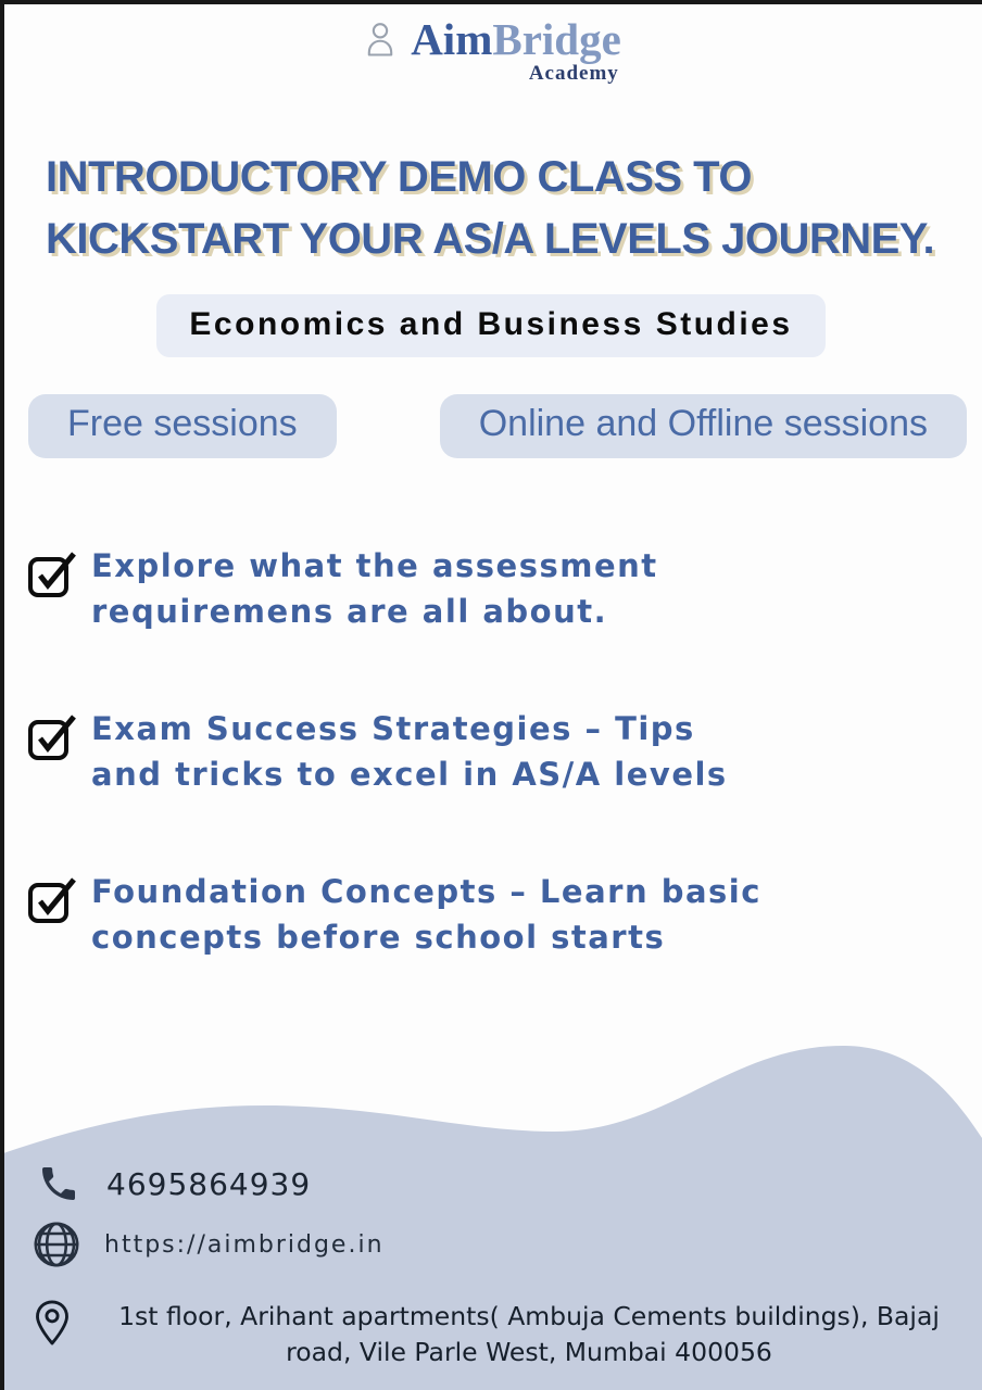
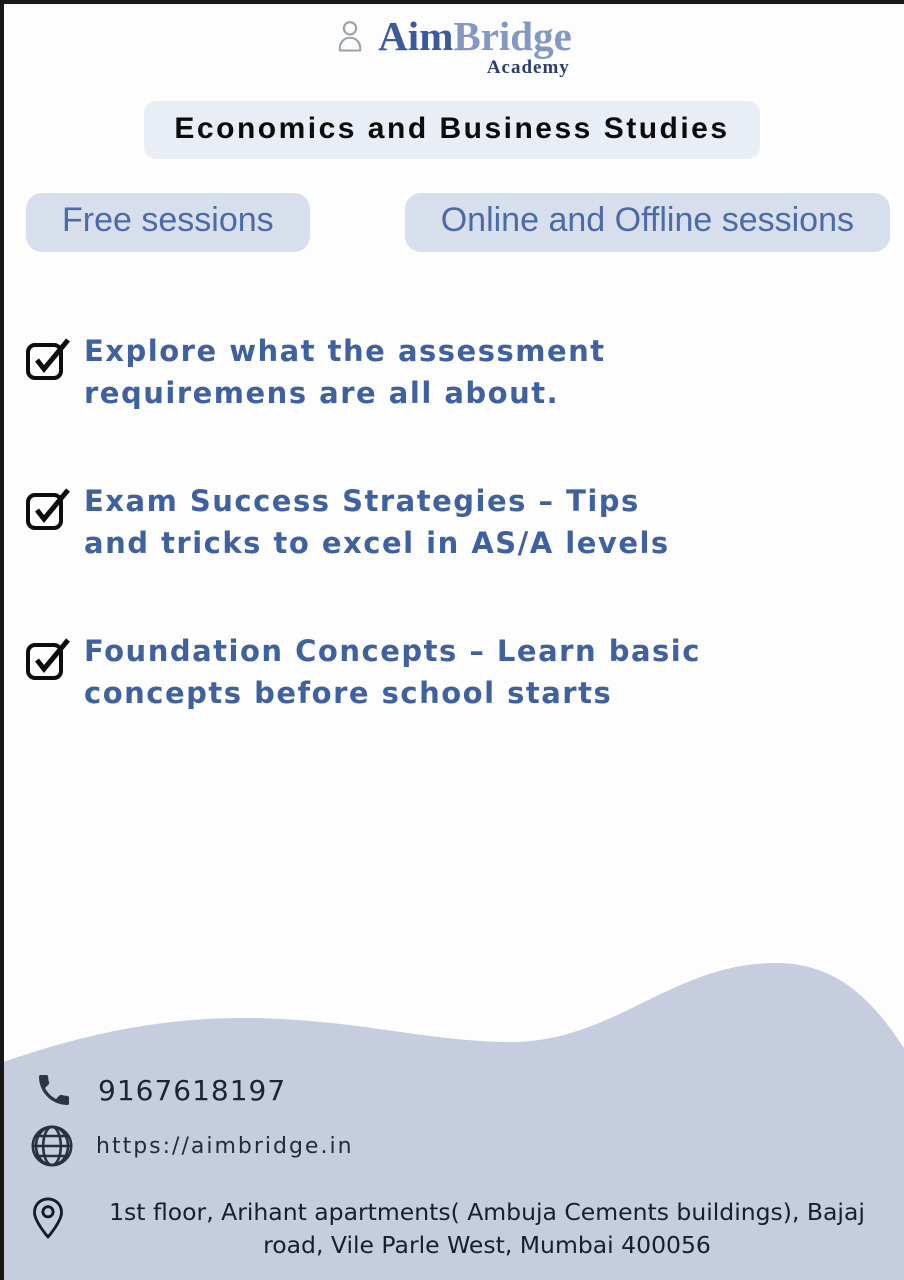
  AimBridge
  Academy
- INTRODUCTORY DEMO CLASS TO KICKSTART YOUR AS/A LEVELS JOURNEY.
  Economics and Business Studies
  Free sessions
  Online and Offline sessions
  Explore what the assessment requiremens are all about.
  Exam Success Strategies – Tips and tricks to excel in AS/A levels
  Foundation Concepts – Learn basic concepts before school starts
- 4695864939
+ 9167618197
  https://aimbridge.in
  1st floor, Arihant apartments( Ambuja Cements buildings), Bajaj road, Vile Parle West, Mumbai 400056
